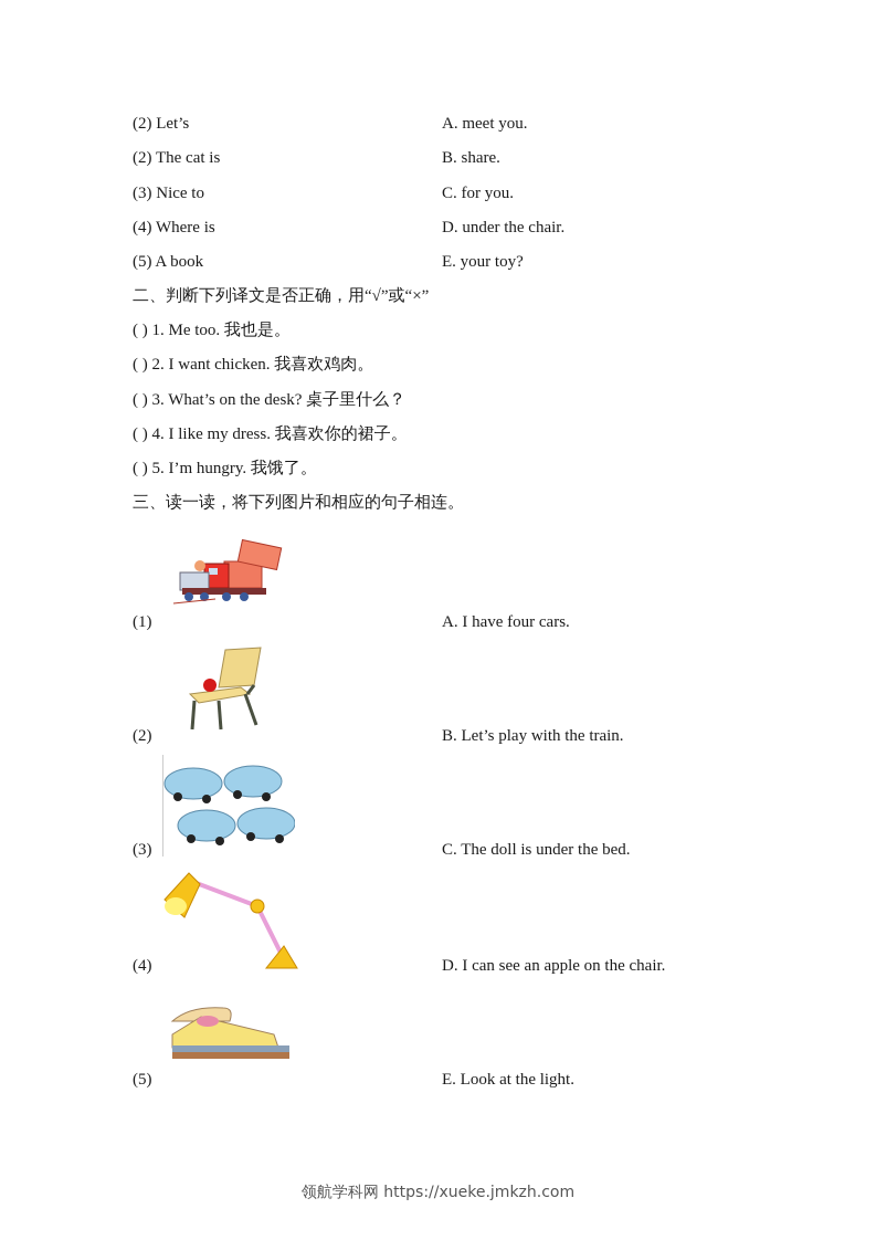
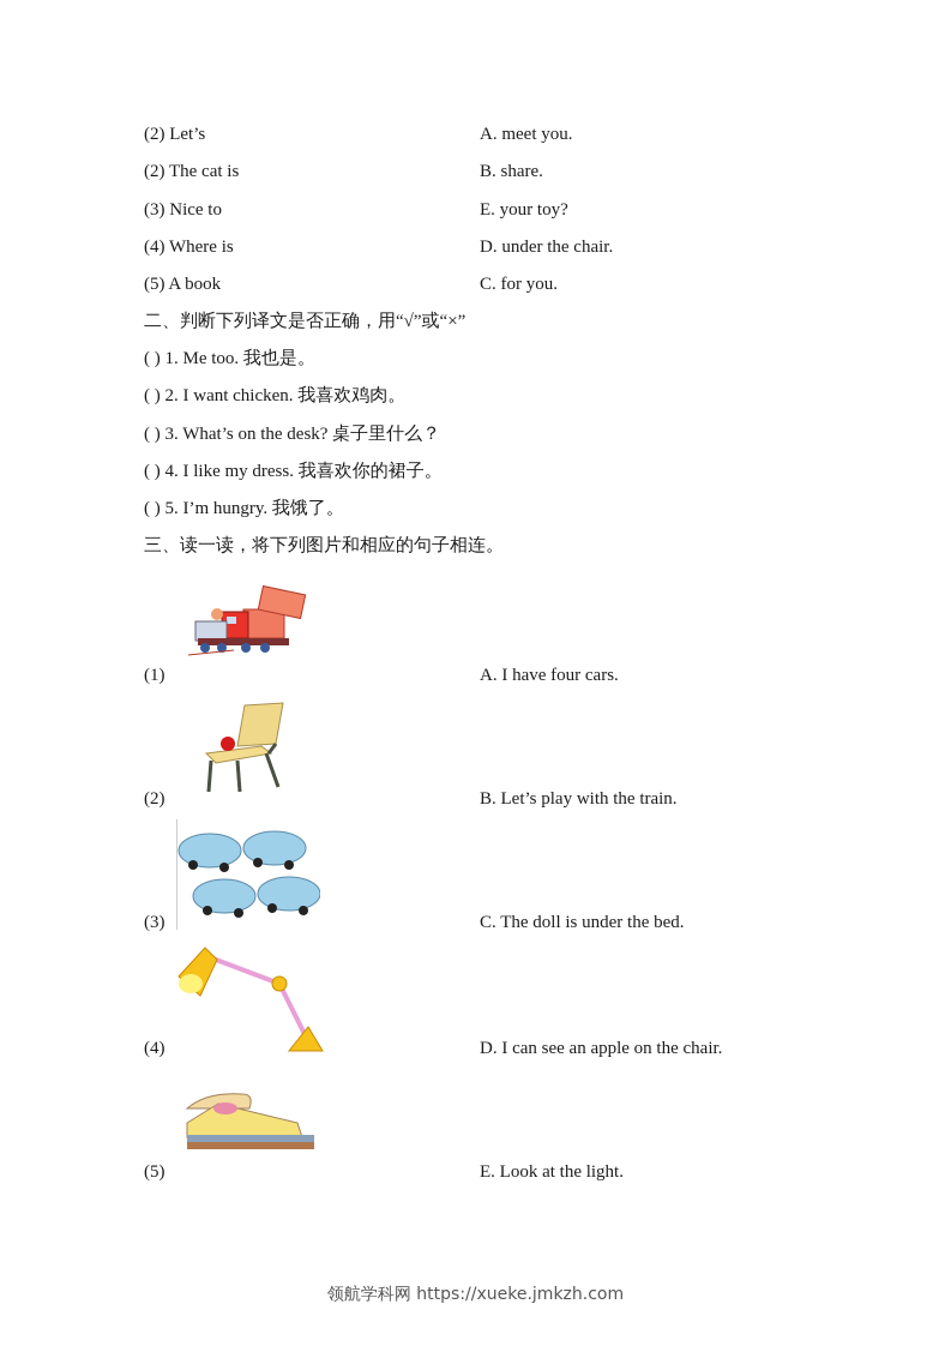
  (2) Let’s
  (2) The cat is
  (3) Nice to
  (4) Where is
  (5) A book
  A. meet you.
  B. share.
- C. for you.
+ E. your toy?
  D. under the chair.
- E. your toy?
+ C. for you.
  二、判断下列译文是否正确，用“√”或“×”
  ( ) 1. Me too. 我也是。
  ( ) 2. I want chicken. 我喜欢鸡肉。
  ( ) 3. What’s on the desk? 桌子里什么？
  ( ) 4. I like my dress. 我喜欢你的裙子。
  ( ) 5. I’m hungry. 我饿了。
  三、读一读，将下列图片和相应的句子相连。
  (1)
  A. I have four cars.
  (2)
  B. Let’s play with the train.
  (3)
  C. The doll is under the bed.
  (4)
  D. I can see an apple on the chair.
  (5)
  E. Look at the light.
  领航学科网 https://xueke.jmkzh.com
